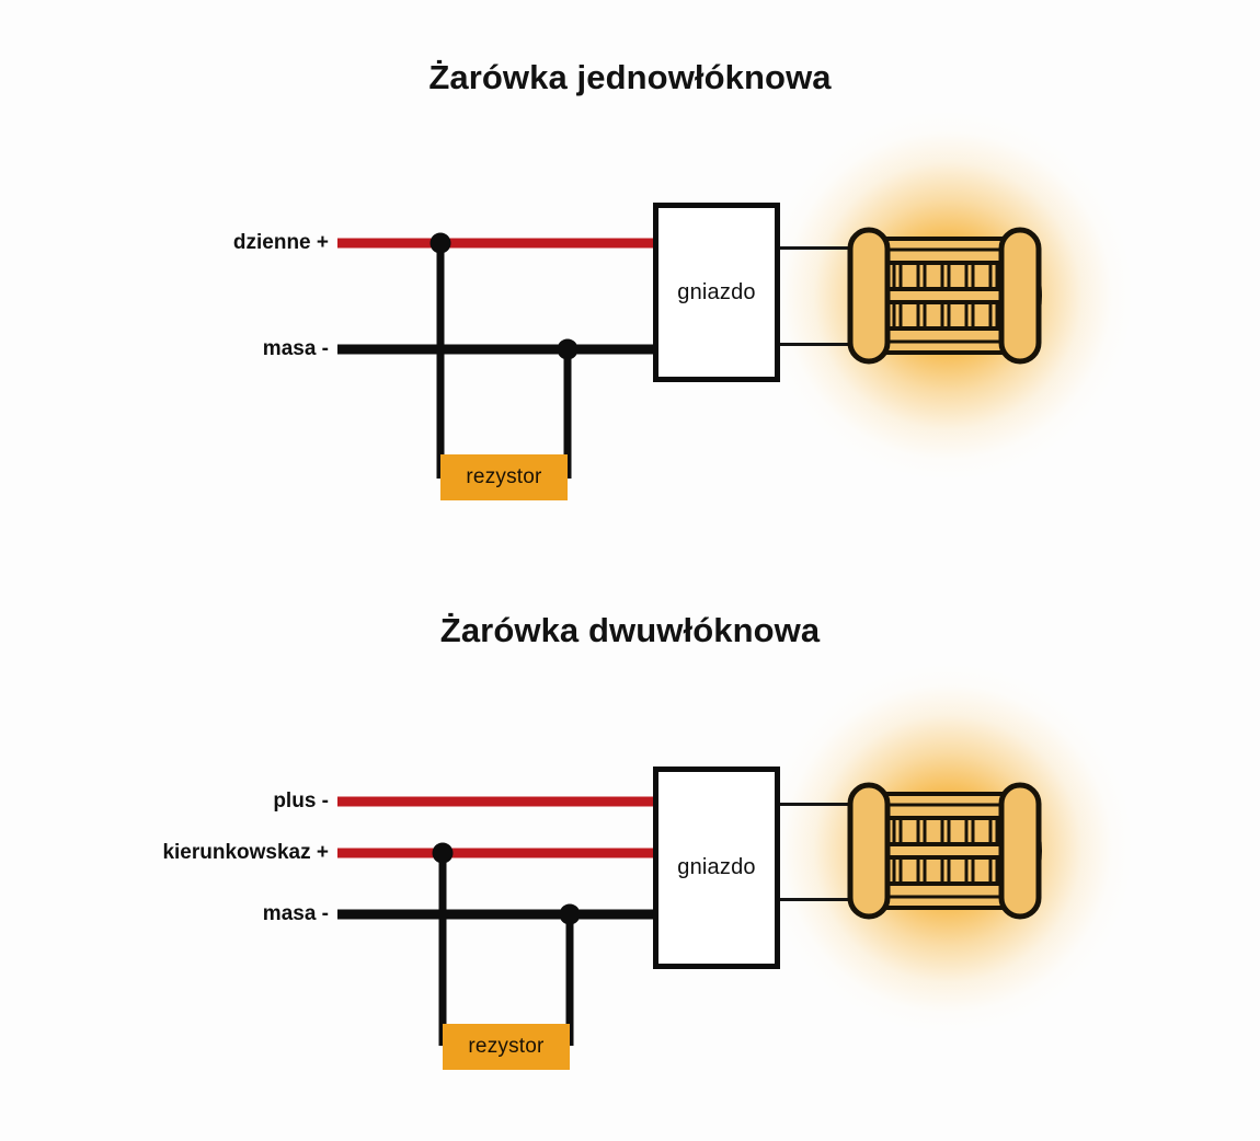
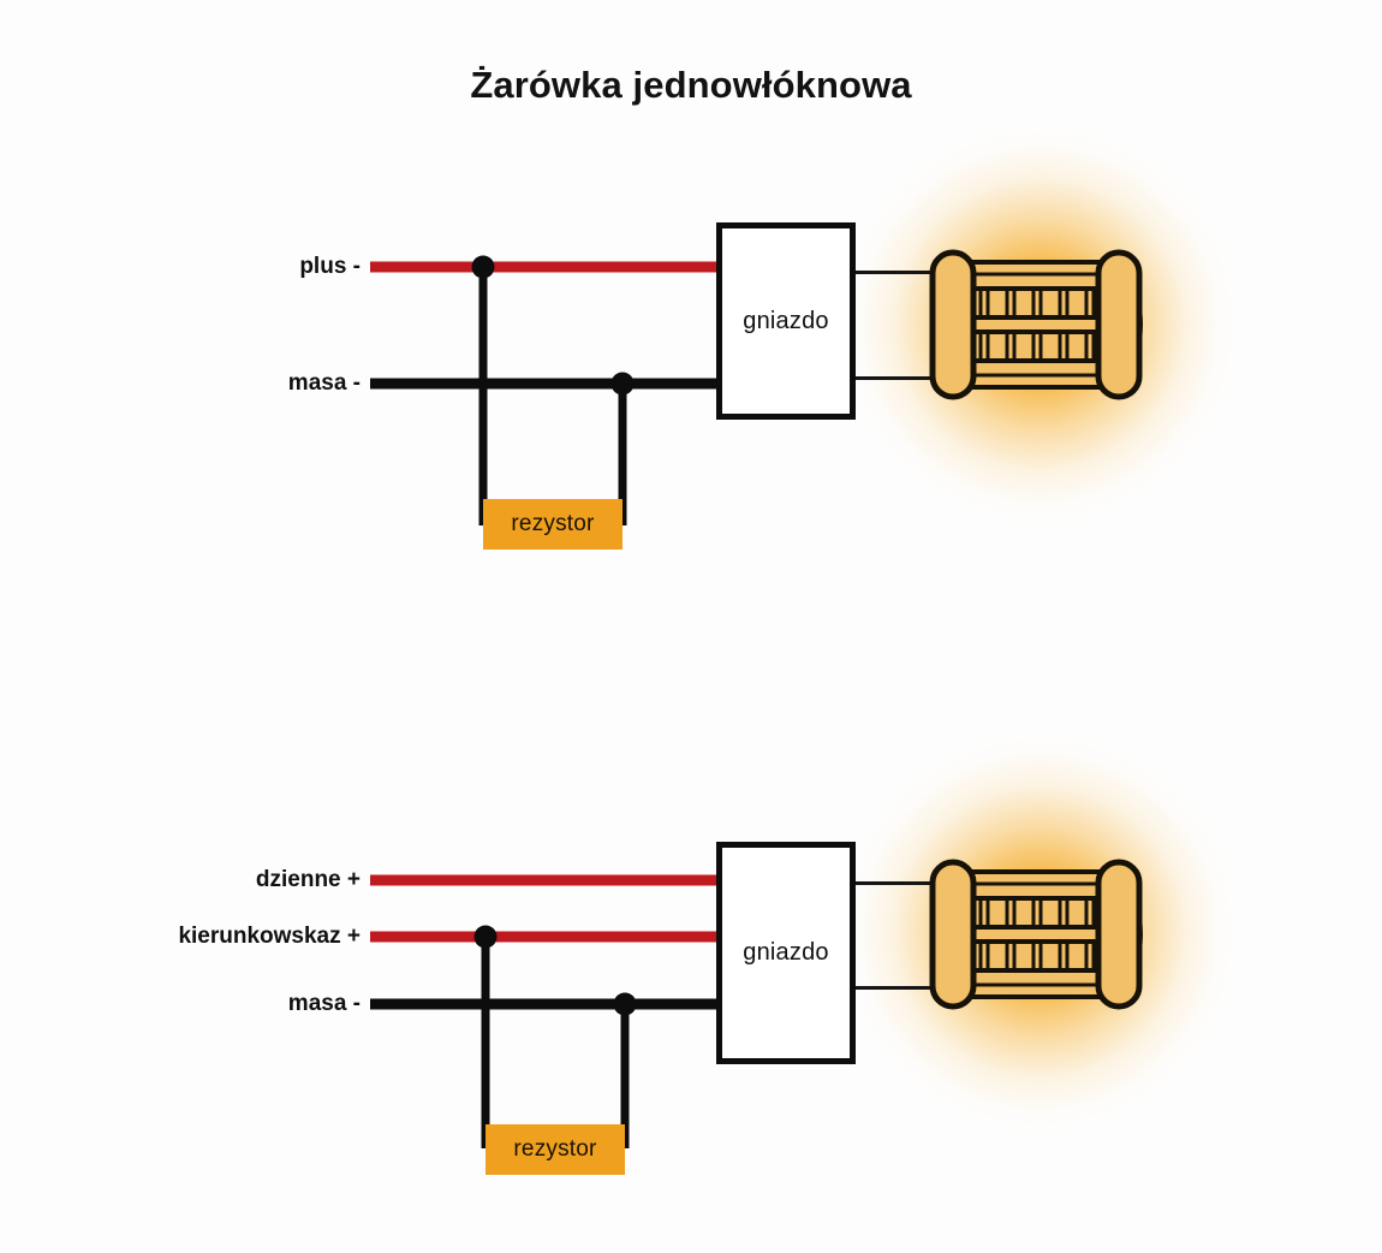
  Żarówka jednowłóknowa
- dzienne +
+ plus -
  masa -
  gniazdo
  rezystor
- Żarówka dwuwłóknowa
- plus -
+ dzienne +
  kierunkowskaz +
  masa -
  gniazdo
  rezystor
